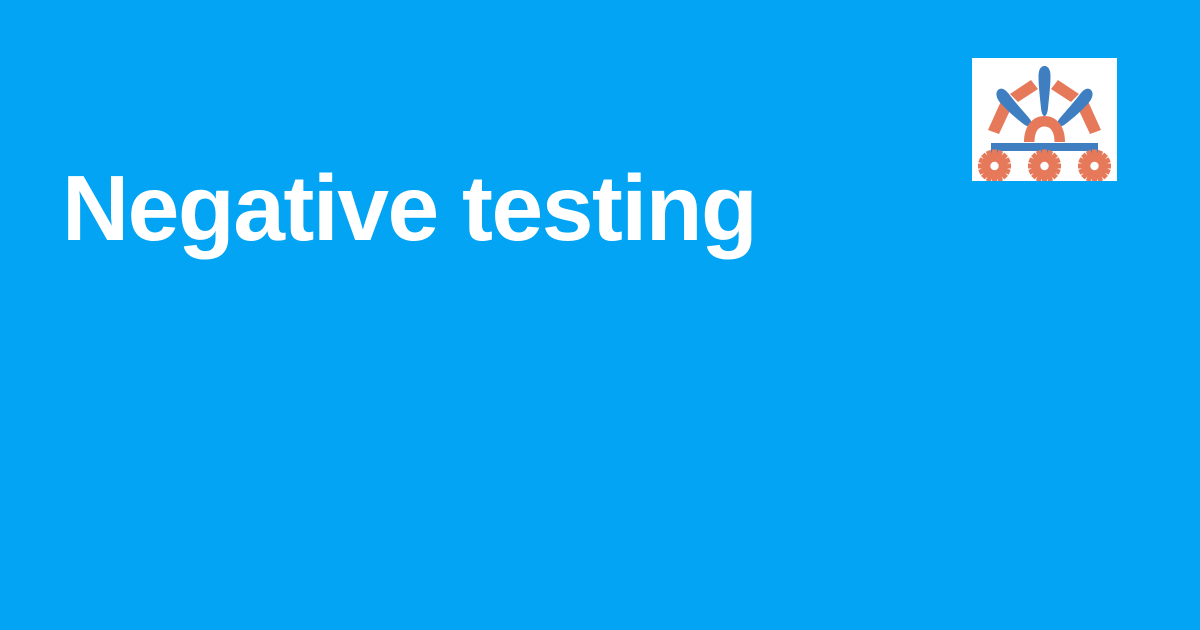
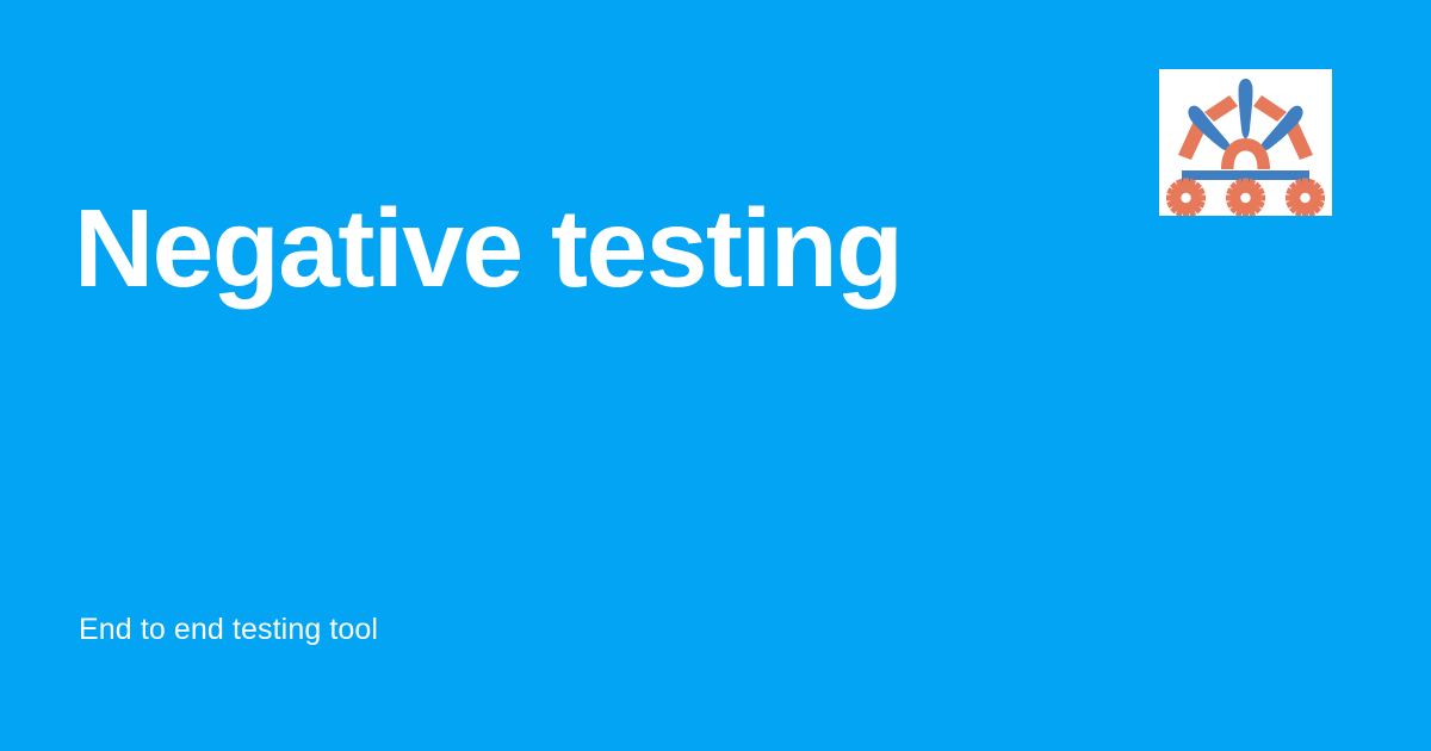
  Negative testing
+ End to end testing tool
